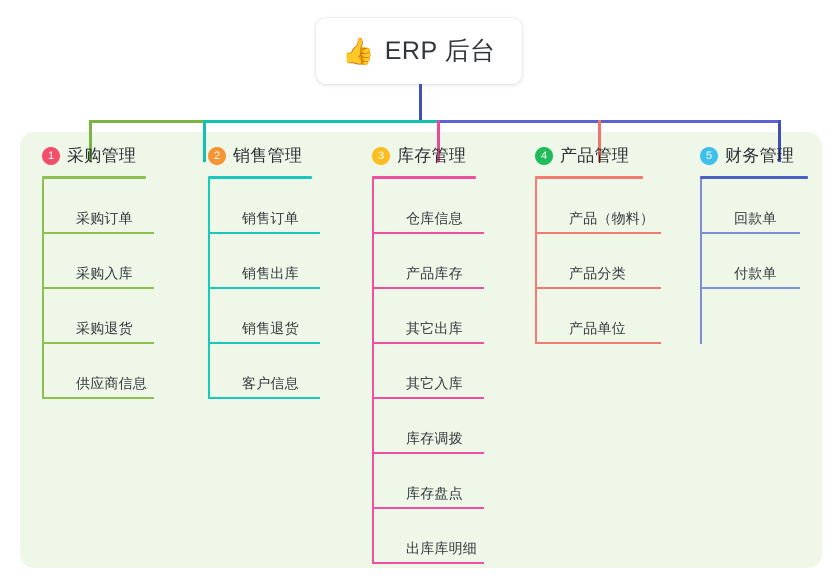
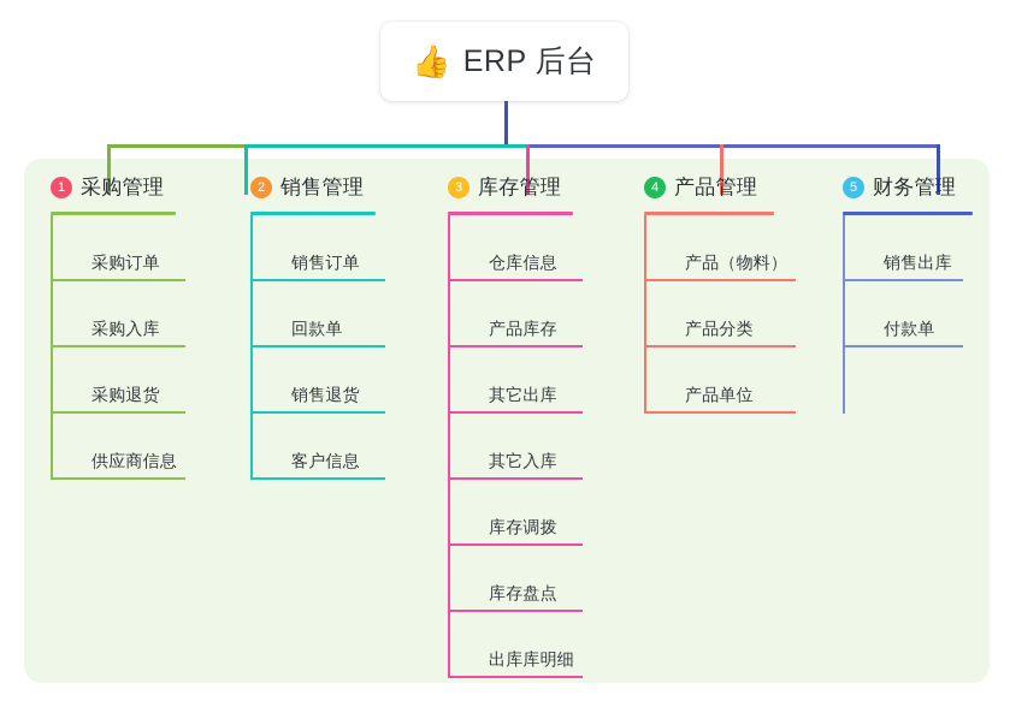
  👍
  ERP 后台
  1
  采购管理
  采购订单
  采购入库
  采购退货
  供应商信息
  2
  销售管理
  销售订单
- 销售出库
+ 回款单
  销售退货
  客户信息
  3
  库存管理
  仓库信息
  产品库存
  其它出库
  其它入库
  库存调拨
  库存盘点
  出库库明细
  4
  产品管理
  产品（物料）
  产品分类
  产品单位
  5
  财务管理
- 回款单
+ 销售出库
  付款单
